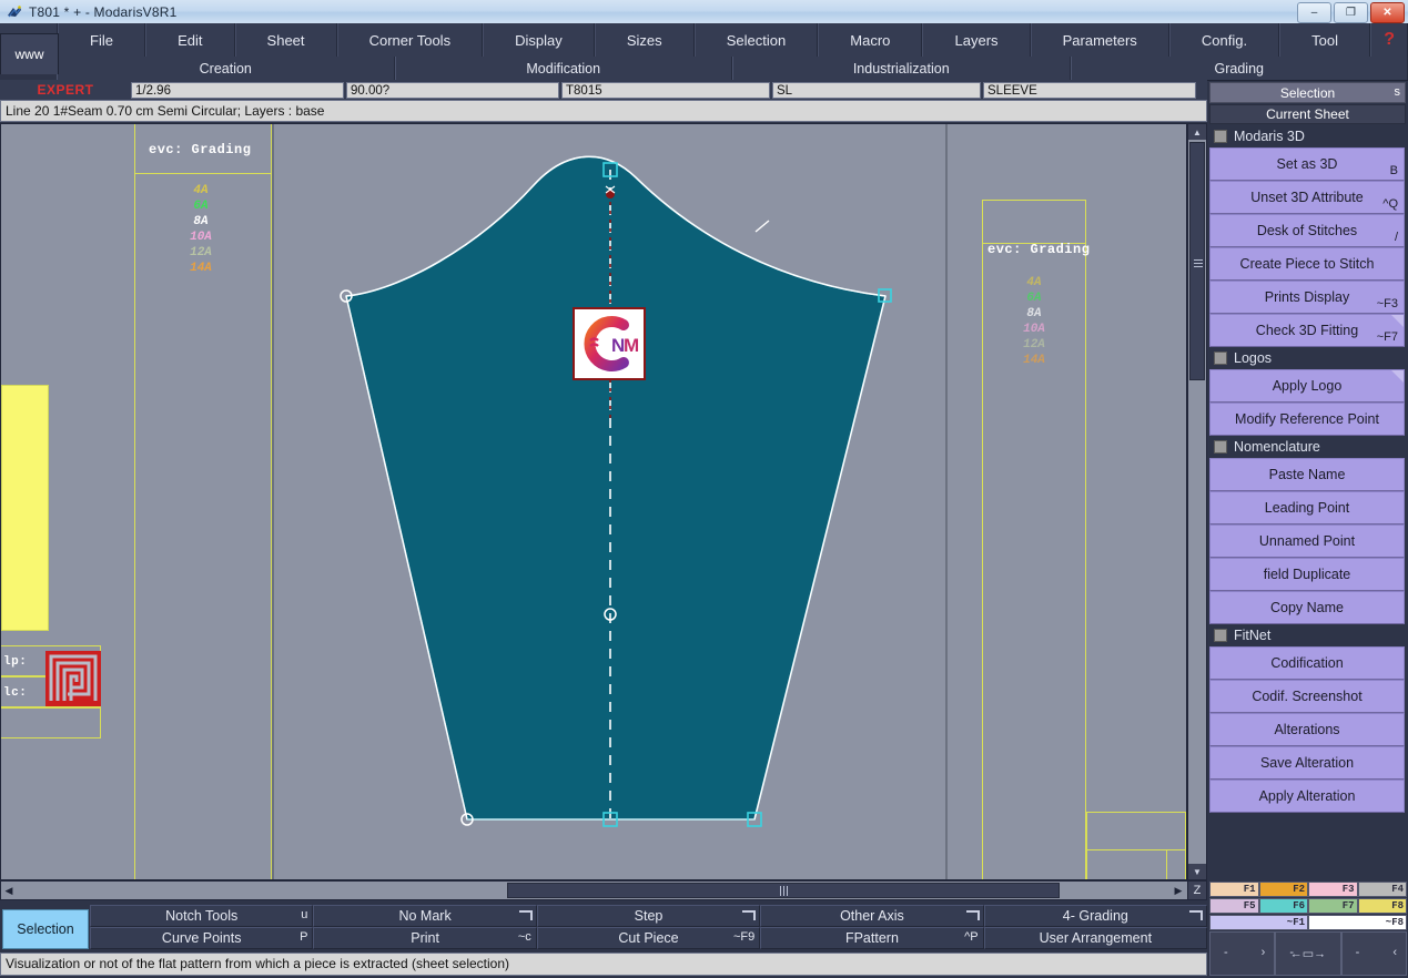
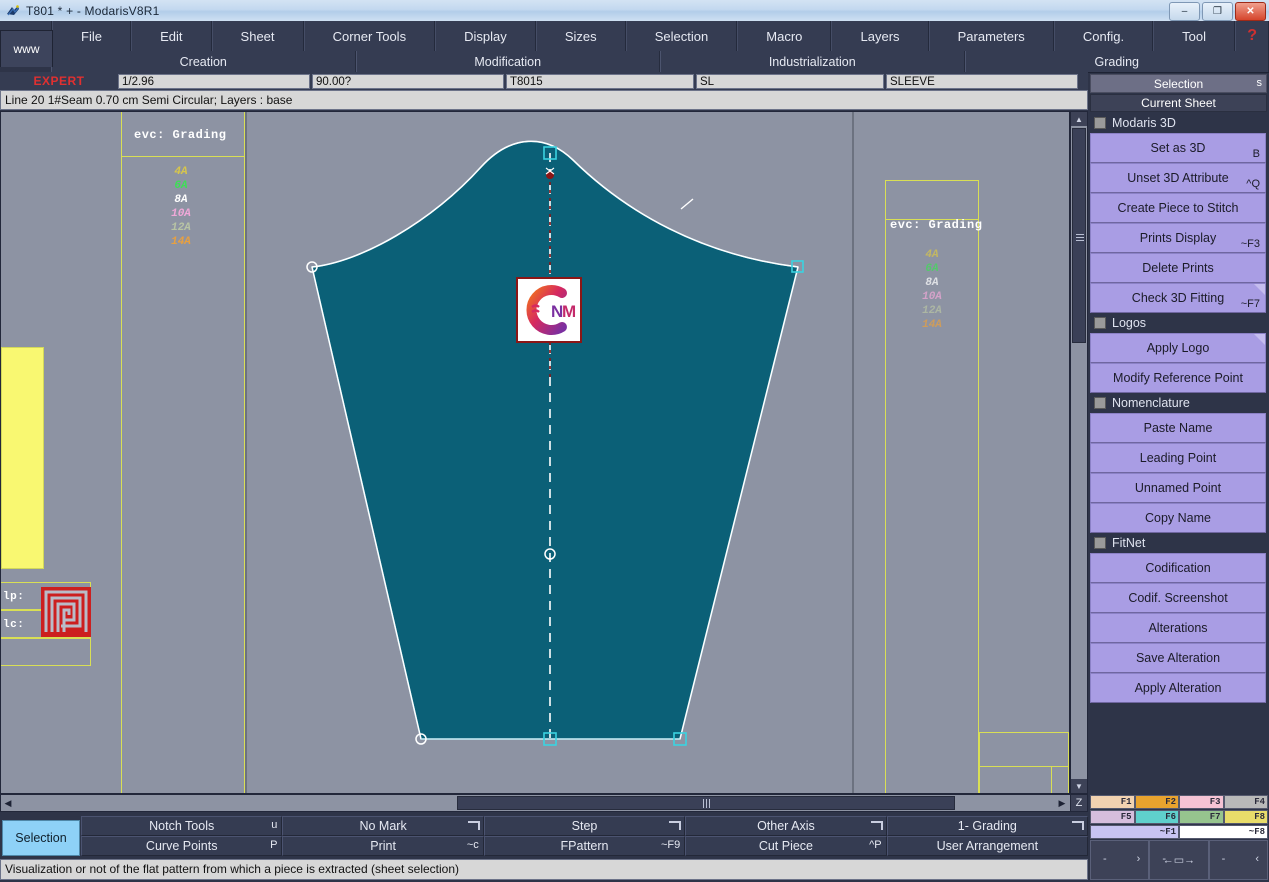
  T801 * + - ModarisV8R1
  –
  ❐
  ✕
  File
  Edit
  Sheet
  Corner Tools
  Display
  Sizes
  Selection
  Macro
  Layers
  Parameters
  Config.
  Tool
  ?
  www
  Creation
  Modification
  Industrialization
  Grading
  EXPERT
  1/2.96
  90.00?
  T8015
  SL
  SLEEVE
  Line 20 1#Seam 0.70 cm Semi Circular; Layers : base
  Selection
  s
  Current Sheet
  evc: Grading
  4A
  6A
  8A
  10A
  12A
  14A
  lp:
  lc:
  evc: Grading
  4A
  6A
  8A
  10A
  12A
  14A
  N
  M
  ▲
  ▼
  ◀
  ▶
  Z
  Modaris 3D
  Set as 3D
  B
  Unset 3D Attribute
  ^Q
- Desk of Stitches
- /
  Create Piece to Stitch
  Prints Display
  ~F3
+ Delete Prints
  Check 3D Fitting
  ~F7
  Logos
  Apply Logo
  Modify Reference Point
  Nomenclature
  Paste Name
  Leading Point
  Unnamed Point
- field Duplicate
  Copy Name
  FitNet
  Codification
  Codif. Screenshot
  Alterations
  Save Alteration
  Apply Alteration
  F1
  F2
  F3
  F4
  F5
  F6
  F7
  F8
  ~F1
  ~F8
  Selection
  Notch Tools
  u
  No Mark
  Step
  Other Axis
- 4- Grading
+ 1- Grading
  Curve Points
  P
  Print
  ~c
- Cut Piece
+ FPattern
  ~F9
- FPattern
+ Cut Piece
  ^P
  User Arrangement
  Visualization or not of the flat pattern from which a piece is extracted (sheet selection)
  -
  ›
  -
  ←▭→
  -
  ‹
